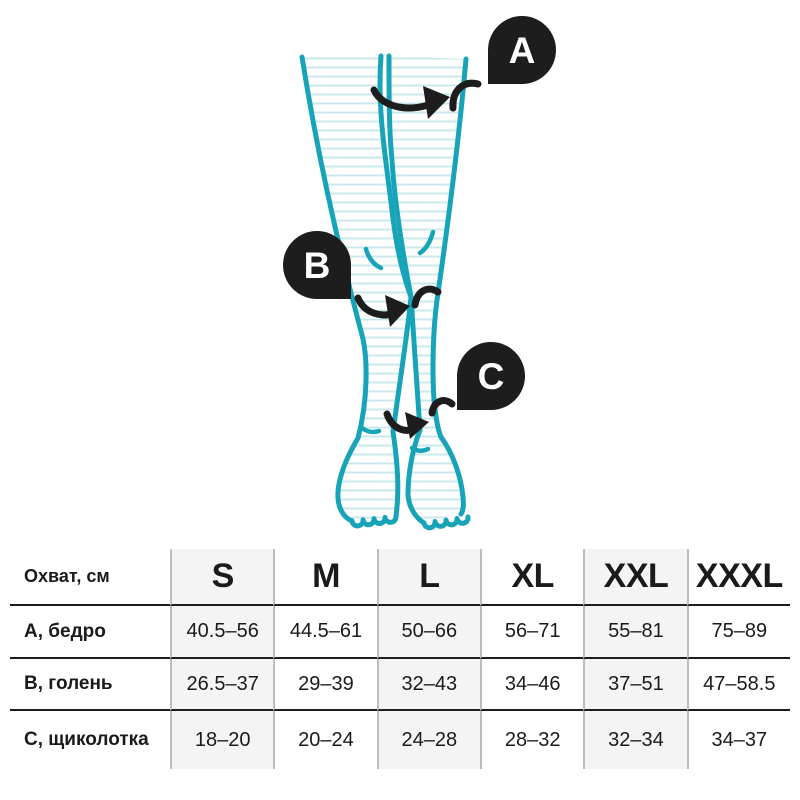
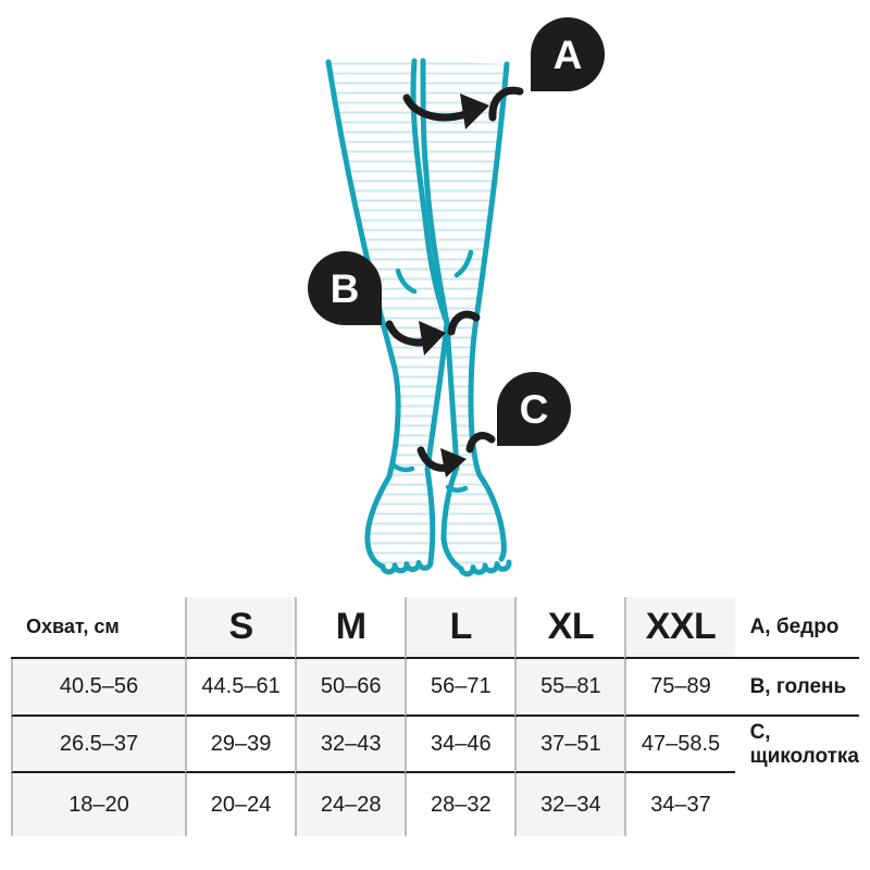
  A
  B
  C
  Охват, см
  S
  M
  L
  XL
  XXL
- XXXL
  А, бедро
  40.5–56
  44.5–61
  50–66
  56–71
  55–81
  75–89
  В, голень
  26.5–37
  29–39
  32–43
  34–46
  37–51
  47–58.5
  С, щиколотка
  18–20
  20–24
  24–28
  28–32
  32–34
  34–37
